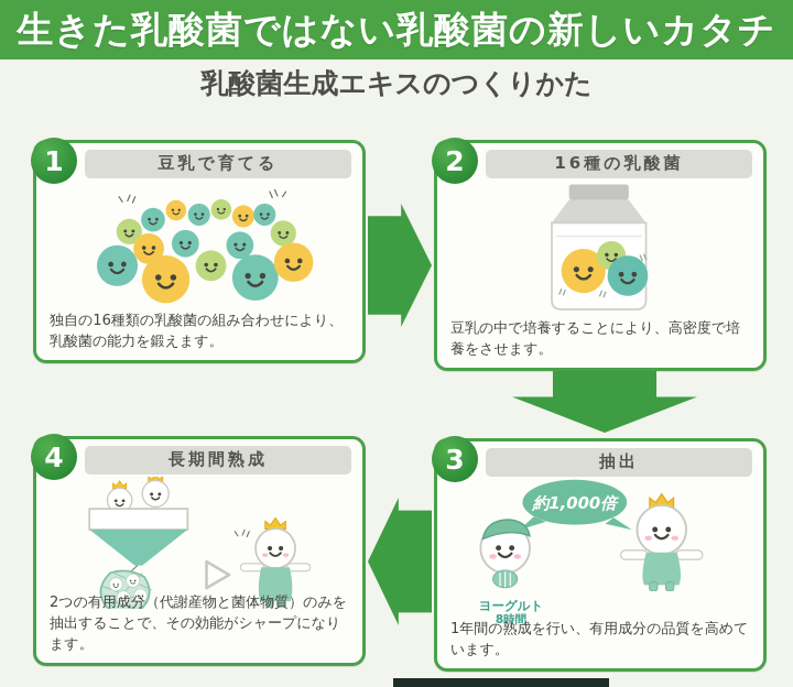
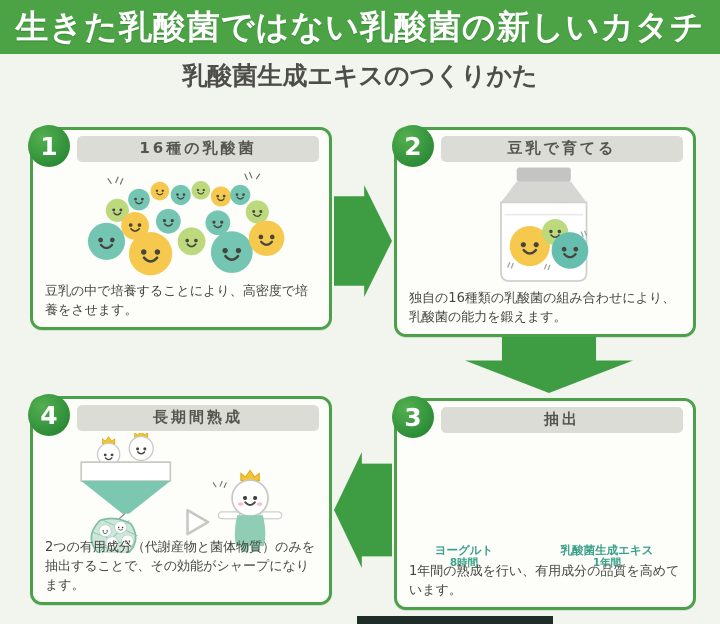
  生きた乳酸菌ではない乳酸菌の新しいカタチ
  乳酸菌生成エキスのつくりかた
  1
- 豆乳で育てる
+ 16種の乳酸菌
- 独自の16種類の乳酸菌の組み合わせにより、乳酸菌の能力を鍛えます。
+ 豆乳の中で培養することにより、高密度で培養をさせます。
  2
- 16種の乳酸菌
+ 豆乳で育てる
- 豆乳の中で培養することにより、高密度で培養をさせます。
+ 独自の16種類の乳酸菌の組み合わせにより、乳酸菌の能力を鍛えます。
  3
  抽出
- 約1,000倍
  ヨーグルト
  8時間
+ 乳酸菌生成エキス
+ 1年間
  1年間の熟成を行い、有用成分の品質を高めています。
  4
  長期間熟成
  2つの有用成分（代謝産物と菌体物質）のみを抽出することで、その効能がシャープになります。
